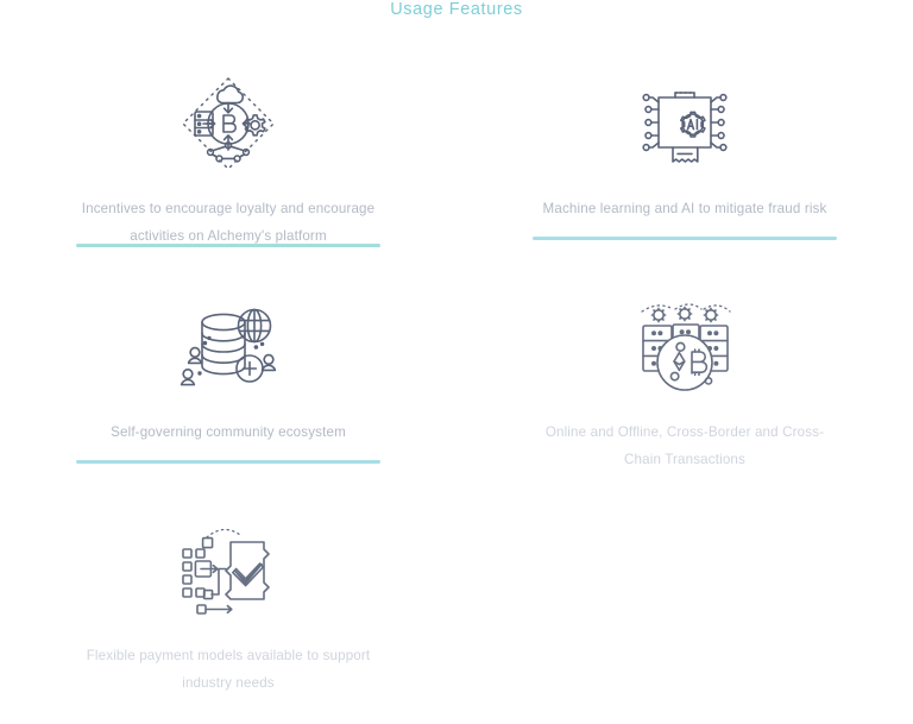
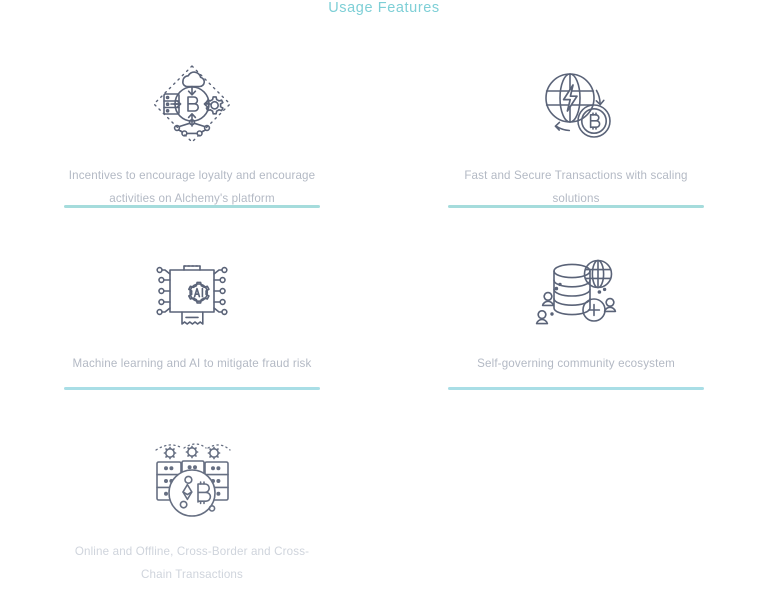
  Usage Features
  Incentives to encourage loyalty and encourage activities on Alchemy's platform
+ Fast and Secure Transactions with scaling solutions
  Machine learning and AI to mitigate fraud risk
  Self-governing community ecosystem
  Online and Offline, Cross-Border and Cross-Chain Transactions
- Flexible payment models available to support industry needs
